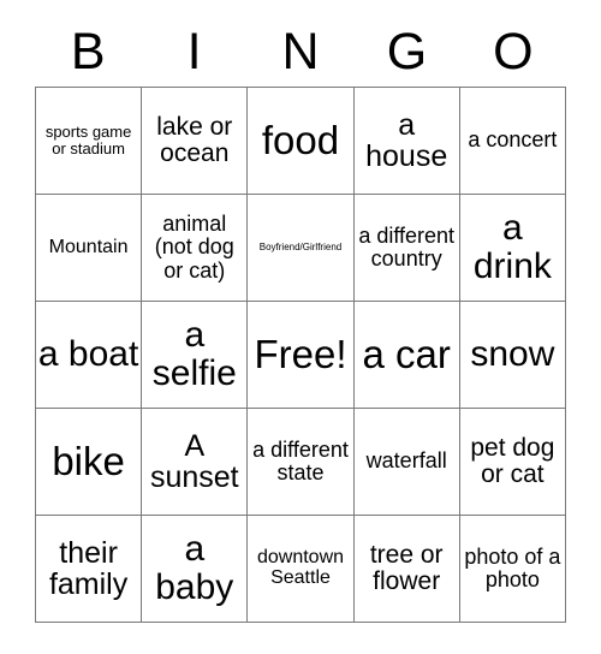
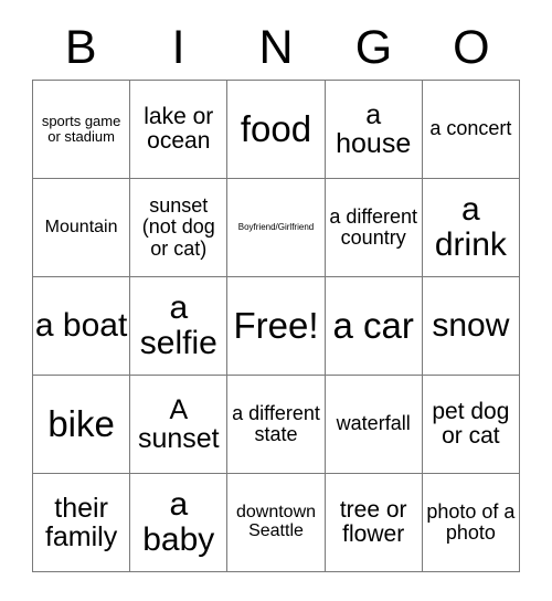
  B
  I
  N
  G
  O
  sports game or stadium
  lake or ocean
  food
  a house
  a concert
  Mountain
- animal (not dog or cat)
+ sunset (not dog or cat)
  Boyfriend/Girlfriend
  a different country
  a drink
  a boat
  a selfie
  Free!
  a car
  snow
  bike
  A sunset
  a different state
  waterfall
  pet dog or cat
  their family
  a baby
  downtown Seattle
  tree or flower
  photo of a photo
